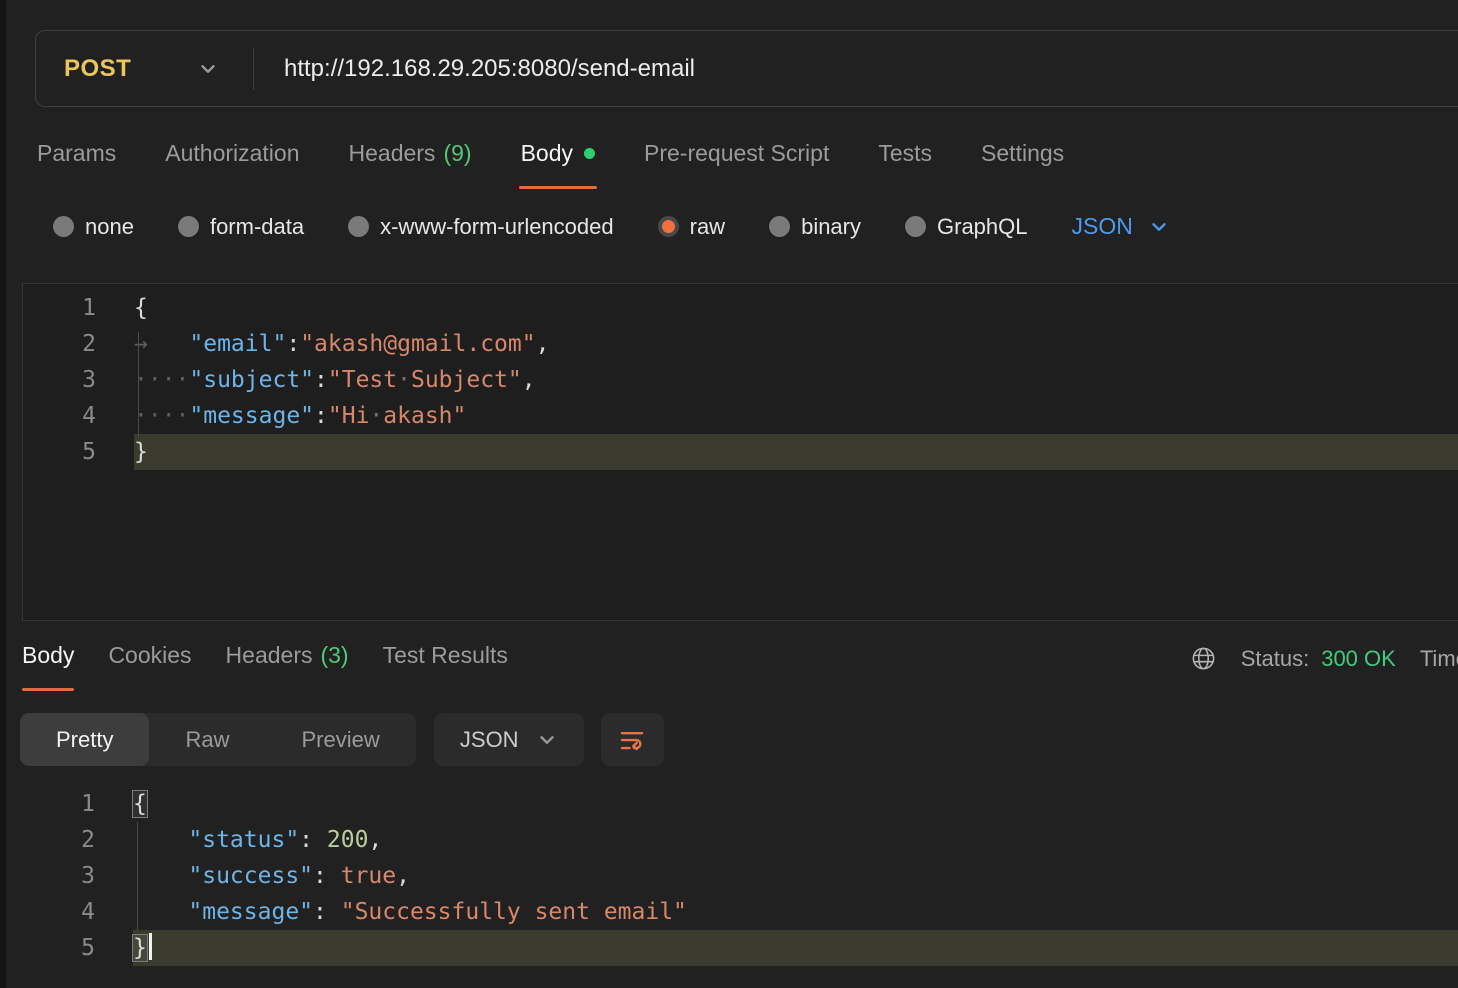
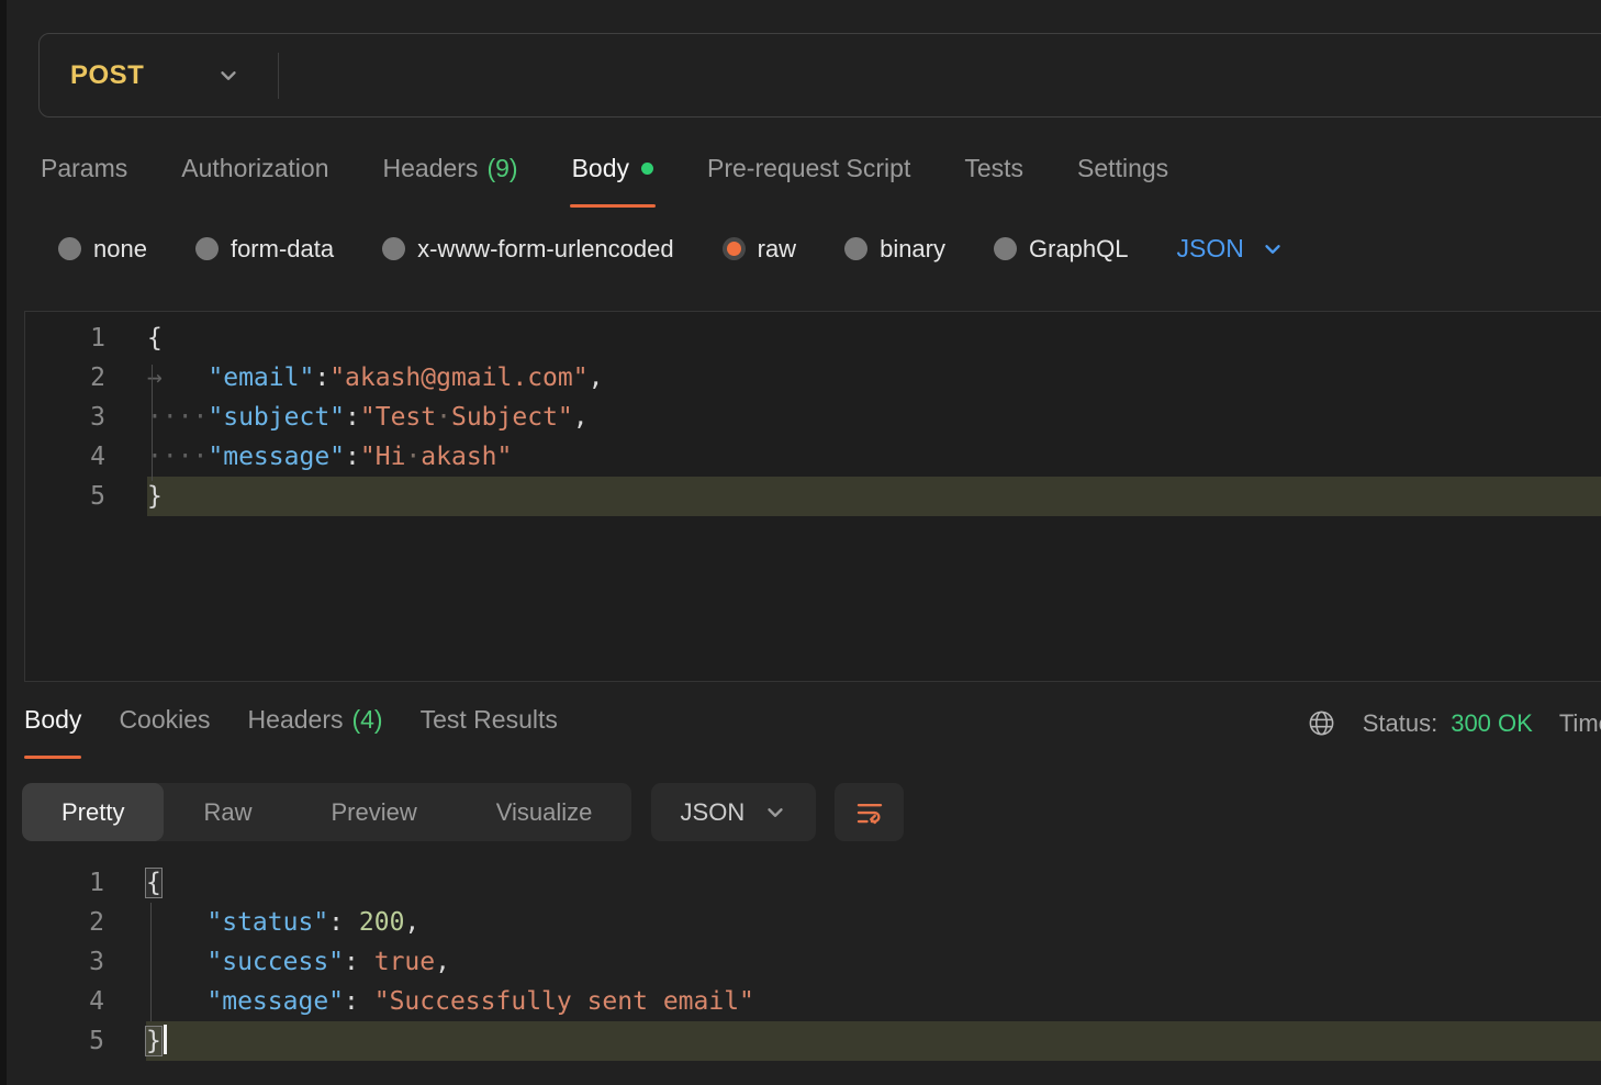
  POST
- http://192.168.29.205:8080/send-email
  Params
  Authorization
  Headers
  (9)
  Body
  Pre-request Script
  Tests
  Settings
  none
  form-data
  x-www-form-urlencoded
  raw
  binary
  GraphQL
  JSON
  1
  {
  2
  → "email":"akash@gmail.com",
  3
  ····"subject":"Test·Subject",
  4
  ····"message":"Hi·akash"
  5
  }
  Body
  Cookies
- Headers (3)
+ Headers (4)
  Test Results
  Status:
  300 OK
  Pretty
  Raw
  Preview
+ Visualize
  JSON
  1
  {
  2
  "status": 200,
  3
  "success": true,
  4
  "message": "Successfully sent email"
  5
  }
